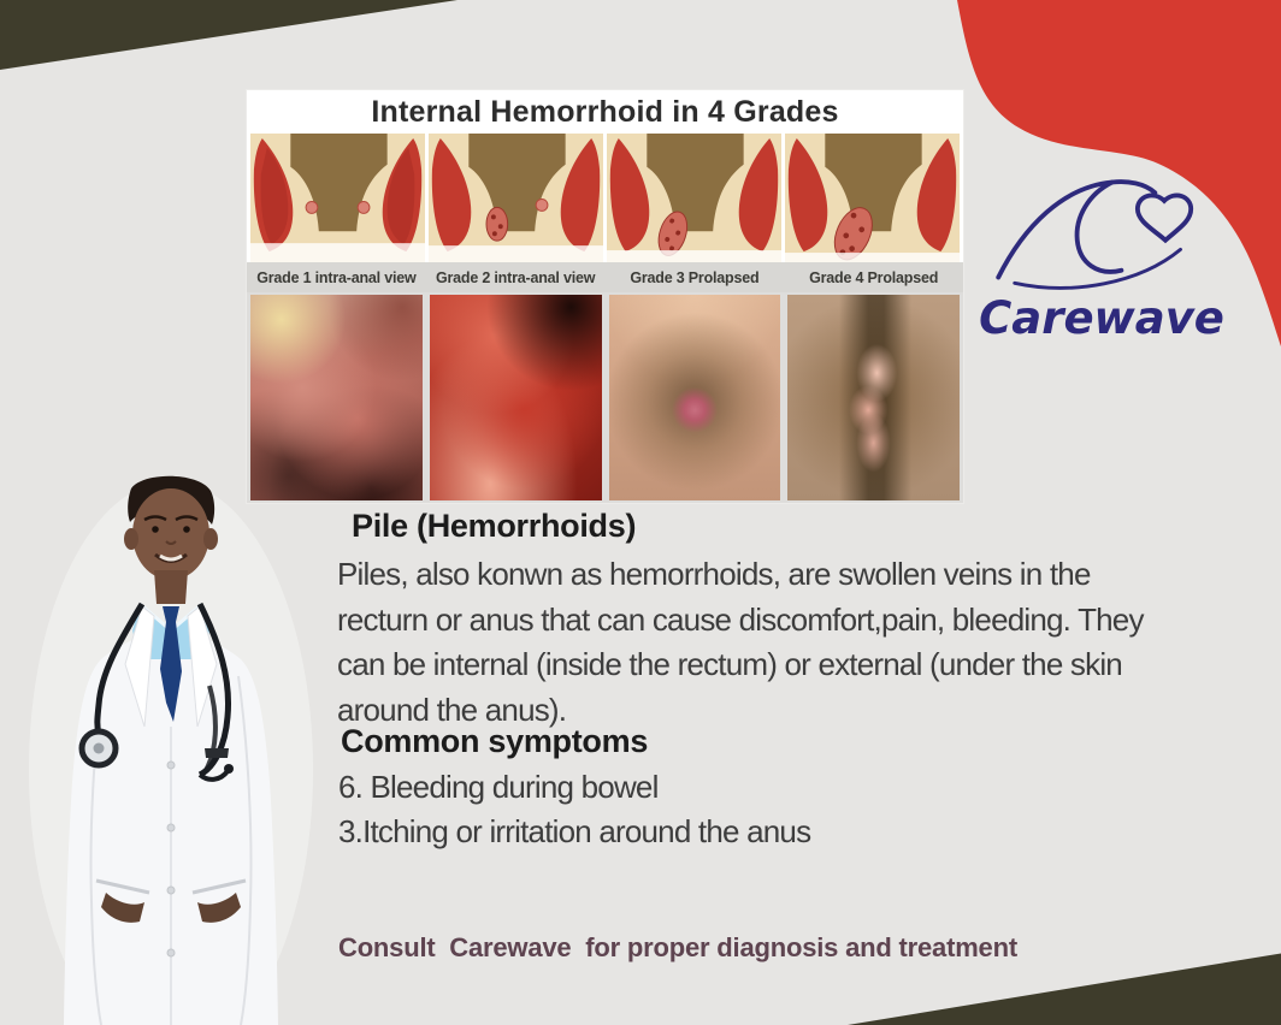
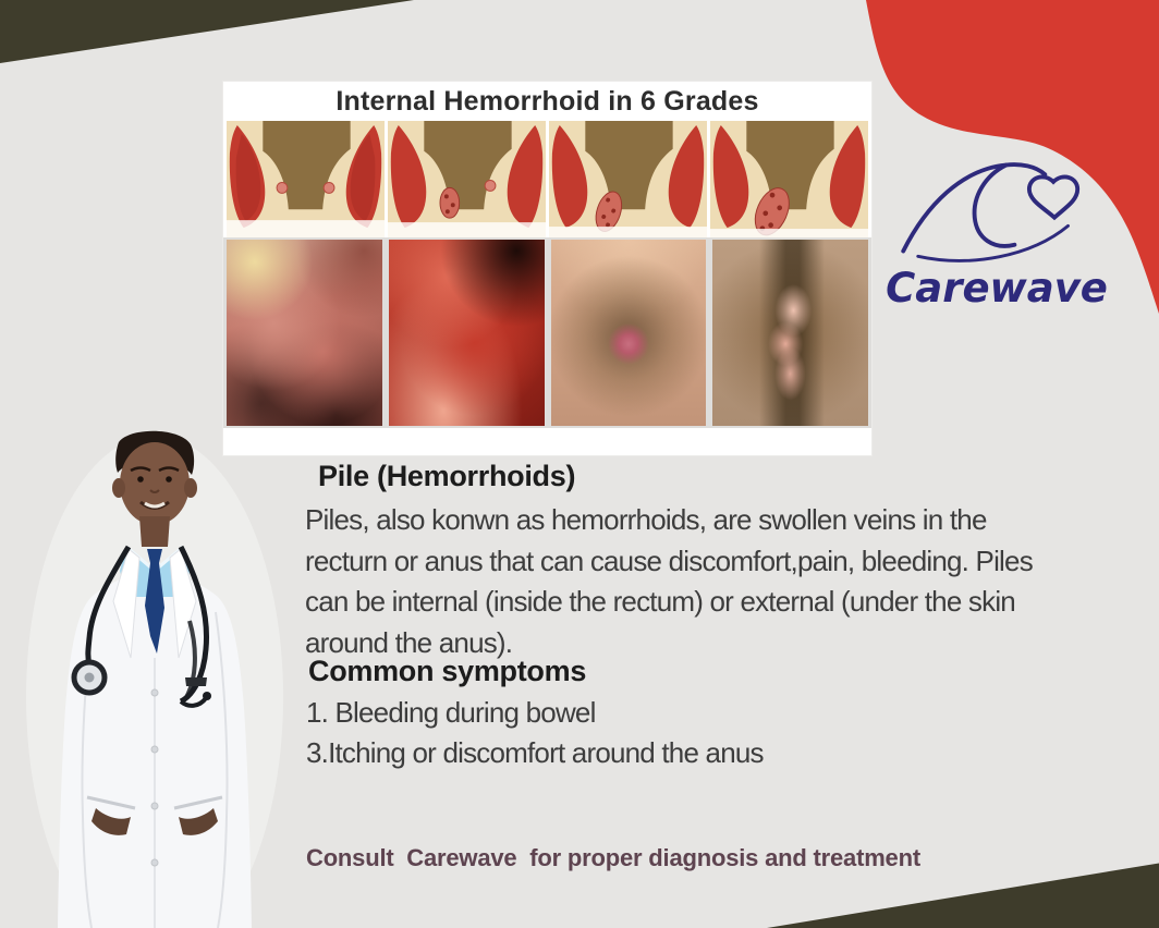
- Internal Hemorrhoid in 4 Grades
+ Internal Hemorrhoid in 6 Grades
- Grade 1 intra-anal view
- Grade 2 intra-anal view
- Grade 3 Prolapsed
- Grade 4 Prolapsed
  Carewave
  Pile (Hemorrhoids)
- Piles, also konwn as hemorrhoids, are swollen veins in the recturn or anus that can cause discomfort,pain, bleeding. They can be internal (inside the rectum) or external (under the skin around the anus).
+ Piles, also konwn as hemorrhoids, are swollen veins in the recturn or anus that can cause discomfort,pain, bleeding. Piles can be internal (inside the rectum) or external (under the skin around the anus).
  Common symptoms
- 6. Bleeding during bowel
+ 1. Bleeding during bowel
- 3.Itching or irritation around the anus
+ 3.Itching or discomfort around the anus
  Consult Carewave for proper diagnosis and treatment
